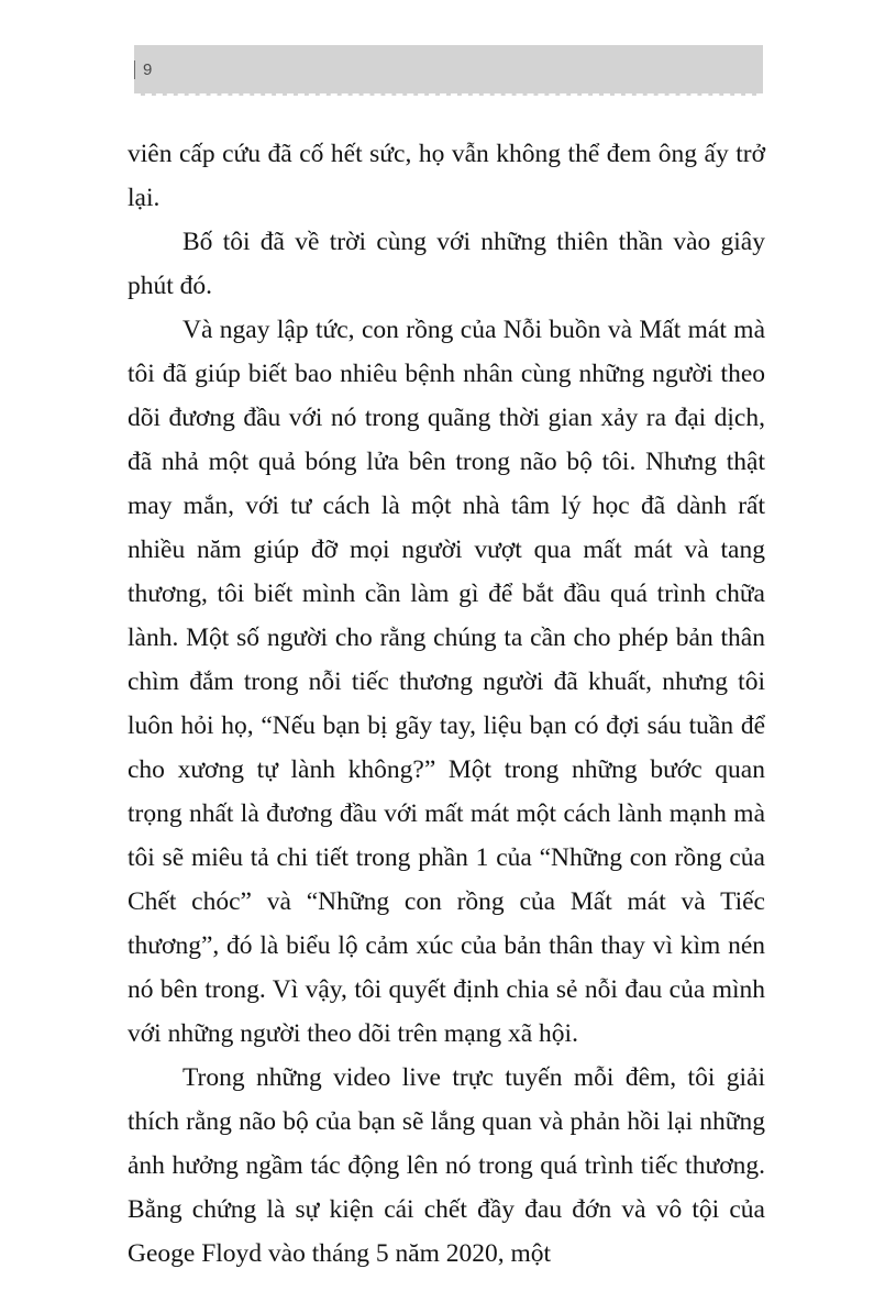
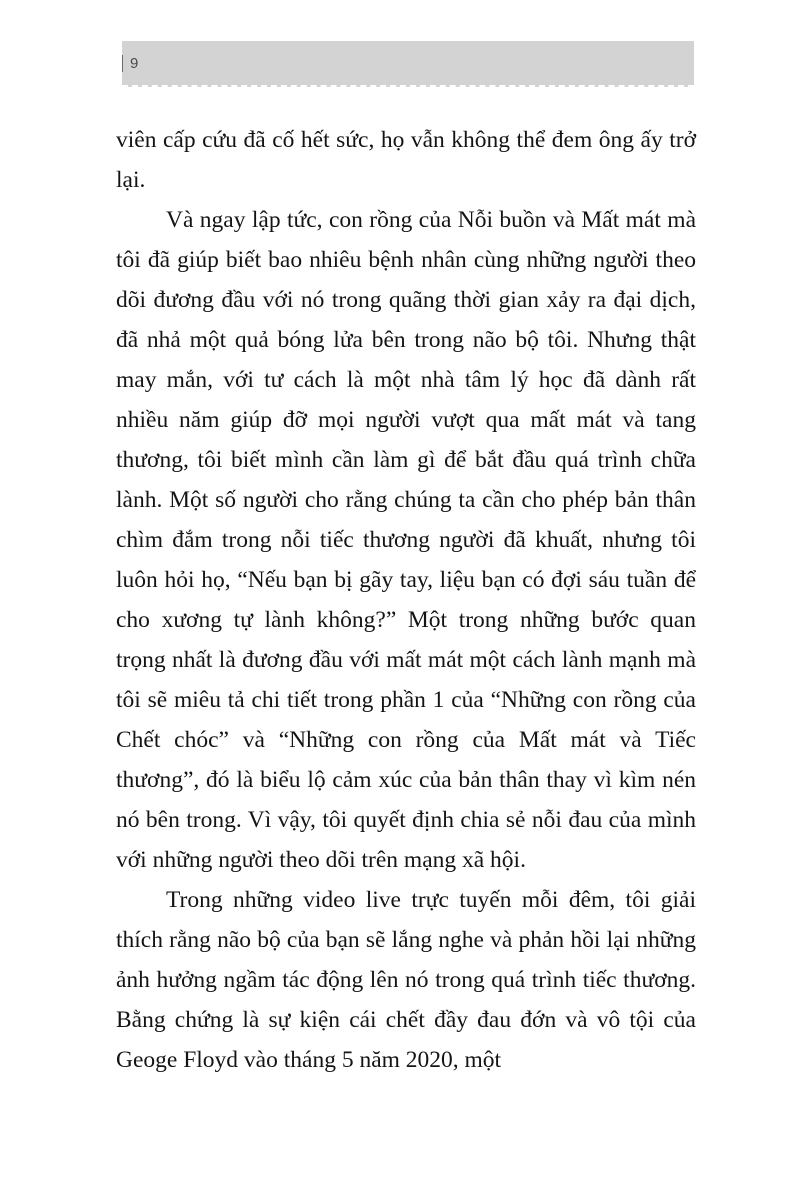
  9
  viên cấp cứu đã cố hết sức, họ vẫn không thể đem ông ấy trở lại.
- Bố tôi đã về trời cùng với những thiên thần vào giây phút đó.
  Và ngay lập tức, con rồng của Nỗi buồn và Mất mát mà tôi đã giúp biết bao nhiêu bệnh nhân cùng những người theo dõi đương đầu với nó trong quãng thời gian xảy ra đại dịch, đã nhả một quả bóng lửa bên trong não bộ tôi. Nhưng thật may mắn, với tư cách là một nhà tâm lý học đã dành rất nhiều năm giúp đỡ mọi người vượt qua mất mát và tang thương, tôi biết mình cần làm gì để bắt đầu quá trình chữa lành. Một số người cho rằng chúng ta cần cho phép bản thân chìm đắm trong nỗi tiếc thương người đã khuất, nhưng tôi luôn hỏi họ, “Nếu bạn bị gãy tay, liệu bạn có đợi sáu tuần để cho xương tự lành không?” Một trong những bước quan trọng nhất là đương đầu với mất mát một cách lành mạnh mà tôi sẽ miêu tả chi tiết trong phần 1 của “Những con rồng của Chết chóc” và “Những con rồng của Mất mát và Tiếc thương”, đó là biểu lộ cảm xúc của bản thân thay vì kìm nén nó bên trong. Vì vậy, tôi quyết định chia sẻ nỗi đau của mình với những người theo dõi trên mạng xã hội.
- Trong những video live trực tuyến mỗi đêm, tôi giải thích rằng não bộ của bạn sẽ lắng quan và phản hồi lại những ảnh hưởng ngầm tác động lên nó trong quá trình tiếc thương. Bằng chứng là sự kiện cái chết đầy đau đớn và vô tội của Geoge Floyd vào tháng 5 năm 2020, một
+ Trong những video live trực tuyến mỗi đêm, tôi giải thích rằng não bộ của bạn sẽ lắng nghe và phản hồi lại những ảnh hưởng ngầm tác động lên nó trong quá trình tiếc thương. Bằng chứng là sự kiện cái chết đầy đau đớn và vô tội của Geoge Floyd vào tháng 5 năm 2020, một
